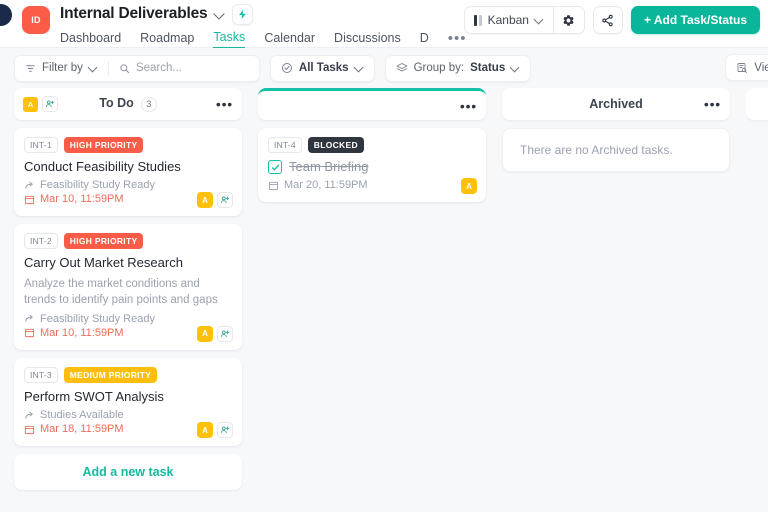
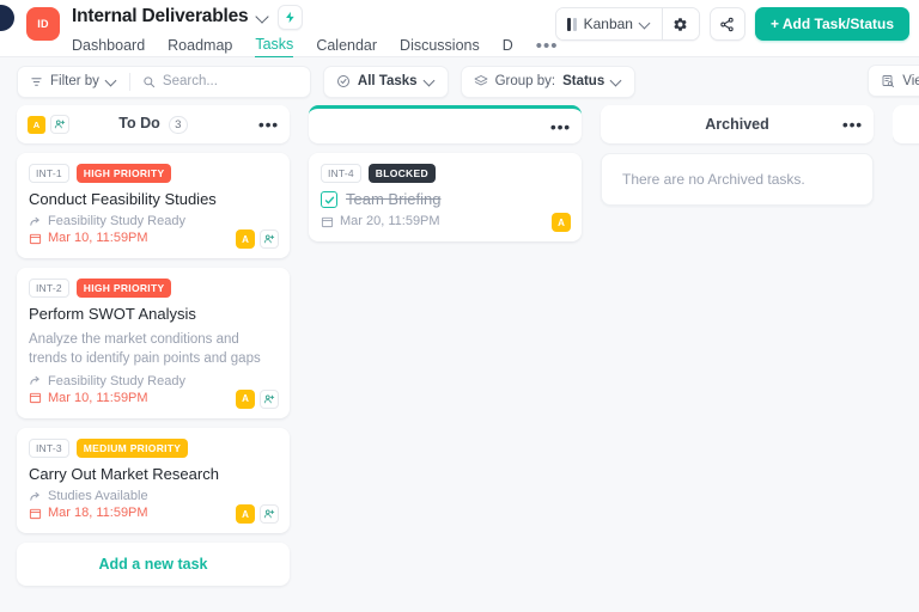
  ID
  Internal Deliverables
  Dashboard
  Roadmap
  Tasks
  Calendar
  Discussions
  D
  •••
  Kanban
  + Add Task/Status
  Filter by
  Search...
  All Tasks
  Group by:
  Status
  A
  To Do 3
  •••
  INT-1
  HIGH PRIORITY
  Conduct Feasibility Studies
  Feasibility Study Ready
  Mar 10, 11:59PM
  A
  INT-2
  HIGH PRIORITY
- Carry Out Market Research
+ Perform SWOT Analysis
  Analyze the market conditions and trends to identify pain points and gaps
  Feasibility Study Ready
  Mar 10, 11:59PM
  A
  INT-3
  MEDIUM PRIORITY
- Perform SWOT Analysis
+ Carry Out Market Research
  Studies Available
  Mar 18, 11:59PM
  A
  Add a new task
  •••
  INT-4
  BLOCKED
  Team Briefing
  Mar 20, 11:59PM
  A
  Archived
  •••
  There are no Archived tasks.
